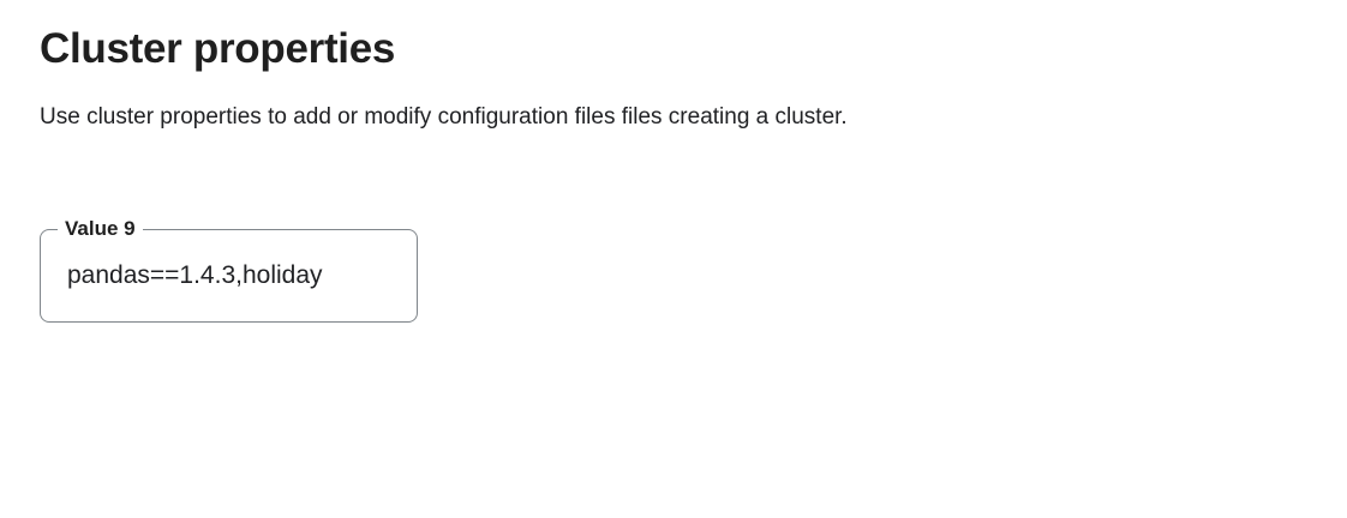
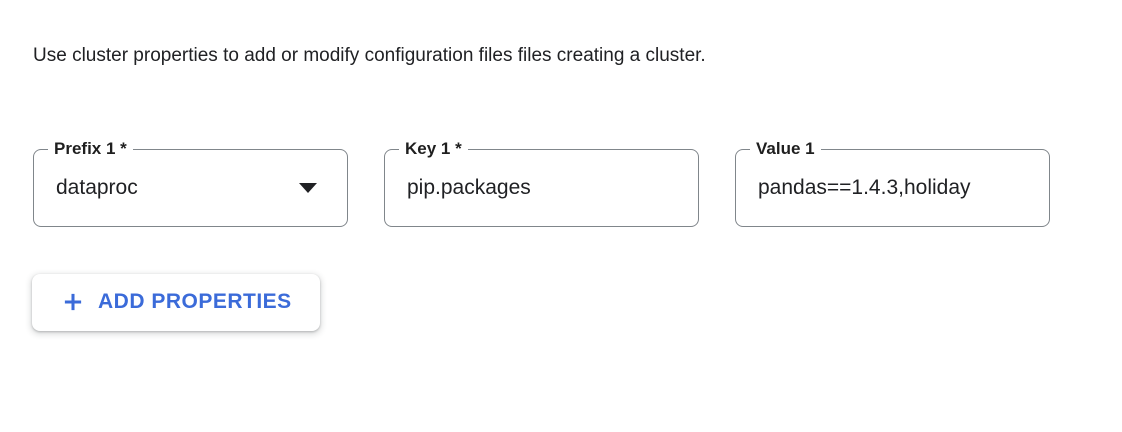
- Cluster properties
  Use cluster properties to add or modify configuration files files creating a cluster.
+ Prefix 1 *
+ dataproc
+ Key 1 *
+ pip.packages
- Value 9
+ Value 1
  pandas==1.4.3,holiday
+ ADD PROPERTIES
